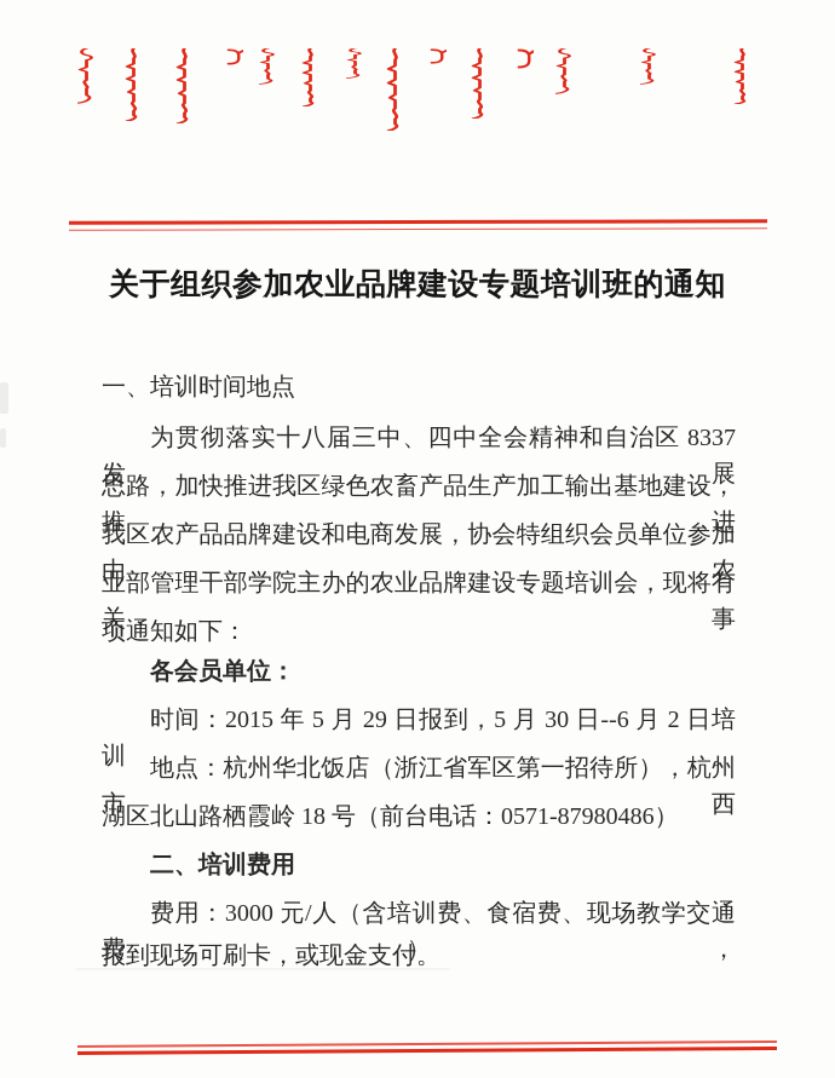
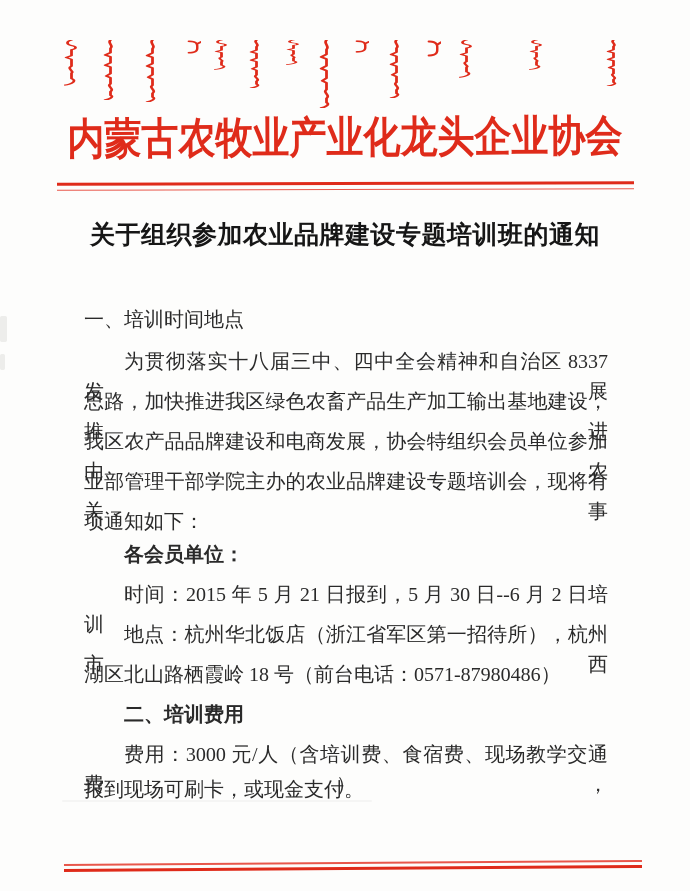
+ 内蒙古农牧业产业化龙头企业协会
  关于组织参加农业品牌建设专题培训班的通知
  一、培训时间地点
  为贯彻落实十八届三中、四中全会精神和自治区 8337 发展
  思路，加快推进我区绿色农畜产品生产加工输出基地建设，推进
  我区农产品品牌建设和电商发展，协会特组织会员单位参加由农
  业部管理干部学院主办的农业品牌建设专题培训会，现将有关事
  项通知如下：
  各会员单位：
- 时间：2015 年 5 月 29 日报到，5 月 30 日--6 月 2 日培训。
+ 时间：2015 年 5 月 21 日报到，5 月 30 日--6 月 2 日培训。
  地点：杭州华北饭店（浙江省军区第一招待所），杭州市西
  湖区北山路栖霞岭 18 号（前台电话：0571-87980486）
  二、培训费用
  费用：3000 元/人（含培训费、食宿费、现场教学交通费），
  报到现场可刷卡，或现金支付。
